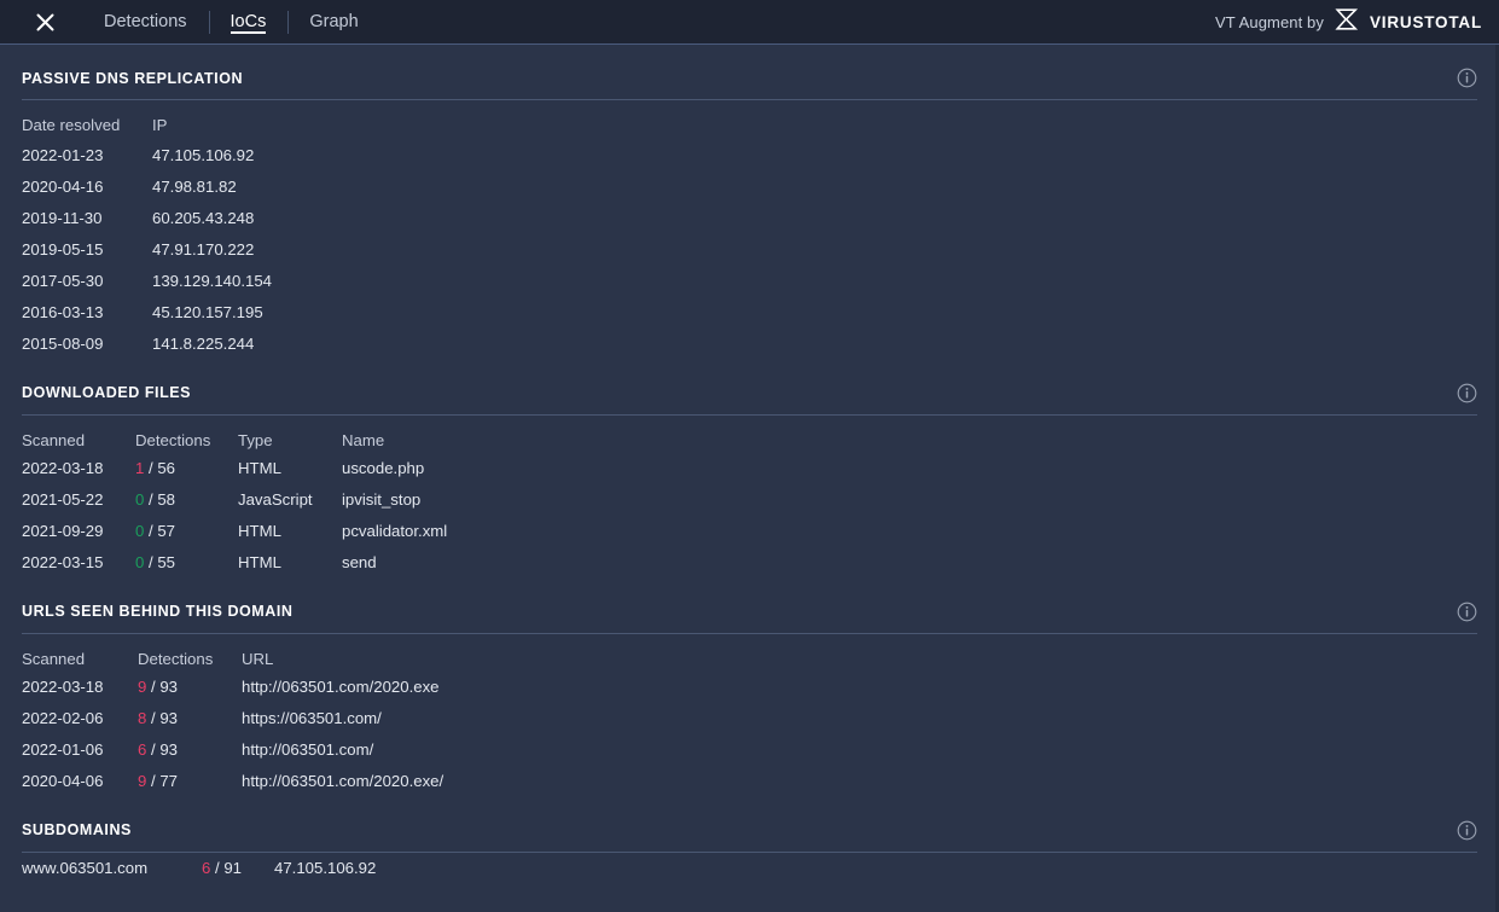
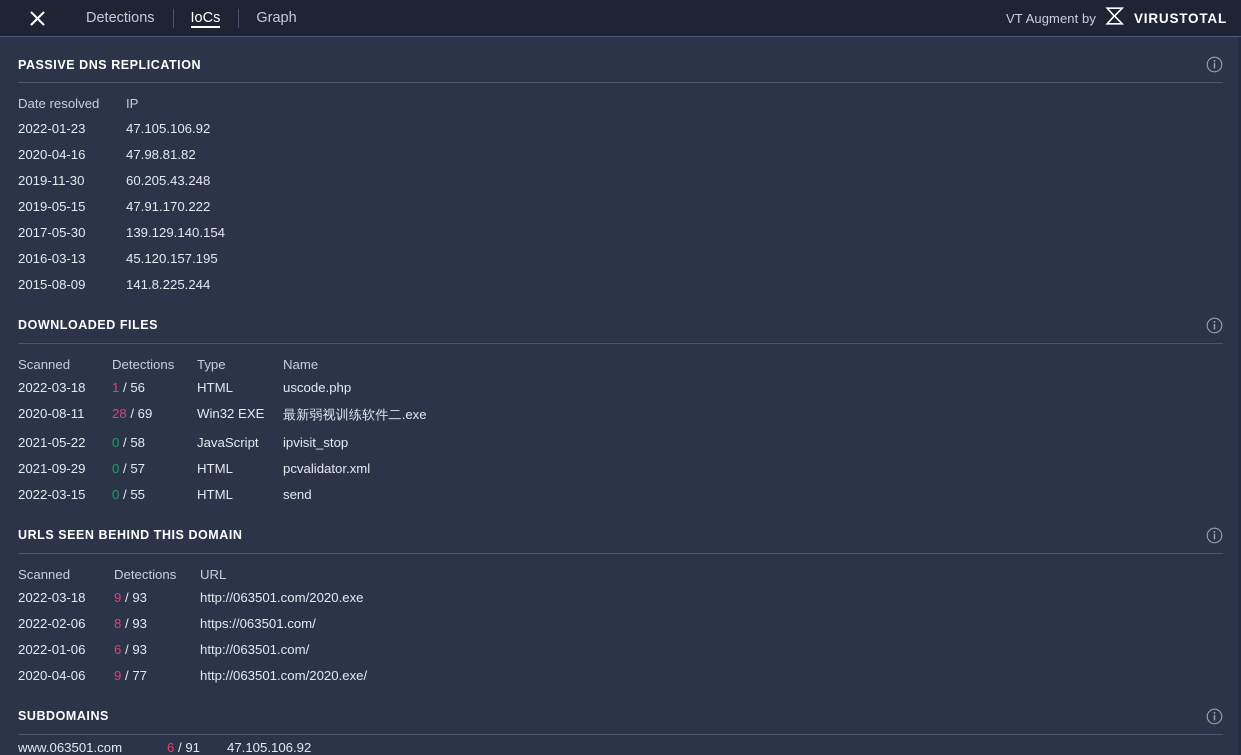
  Detections
  IoCs
  Graph
  VT Augment by
  VIRUSTOTAL
  PASSIVE DNS REPLICATION
  Date resolved	IP
  2022-01-23	47.105.106.92
  2020-04-16	47.98.81.82
  2019-11-30	60.205.43.248
  2019-05-15	47.91.170.222
  2017-05-30	139.129.140.154
  2016-03-13	45.120.157.195
  2015-08-09	141.8.225.244
  DOWNLOADED FILES
  Scanned	Detections	Type	Name
  2022-03-18	1 / 56	HTML	uscode.php
+ 2020-08-11	28 / 69	Win32 EXE	最新弱视训练软件二.exe
  2021-05-22	0 / 58	JavaScript	ipvisit_stop
  2021-09-29	0 / 57	HTML	pcvalidator.xml
  2022-03-15	0 / 55	HTML	send
  URLS SEEN BEHIND THIS DOMAIN
  Scanned	Detections	URL
  2022-03-18	9 / 93	http://063501.com/2020.exe
  2022-02-06	8 / 93	https://063501.com/
  2022-01-06	6 / 93	http://063501.com/
  2020-04-06	9 / 77	http://063501.com/2020.exe/
  SUBDOMAINS
  www.063501.com	6 / 91	47.105.106.92
